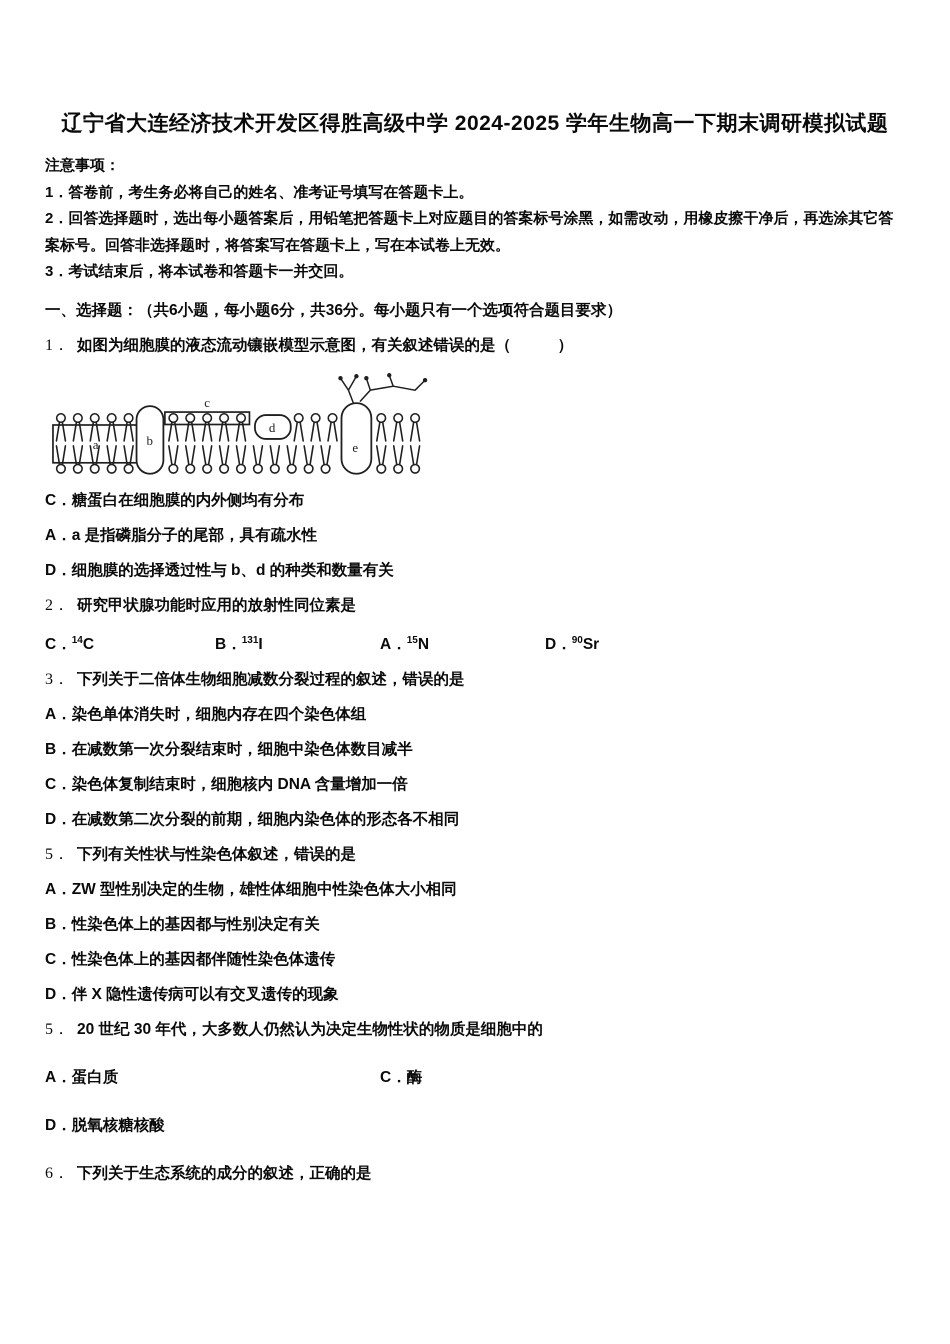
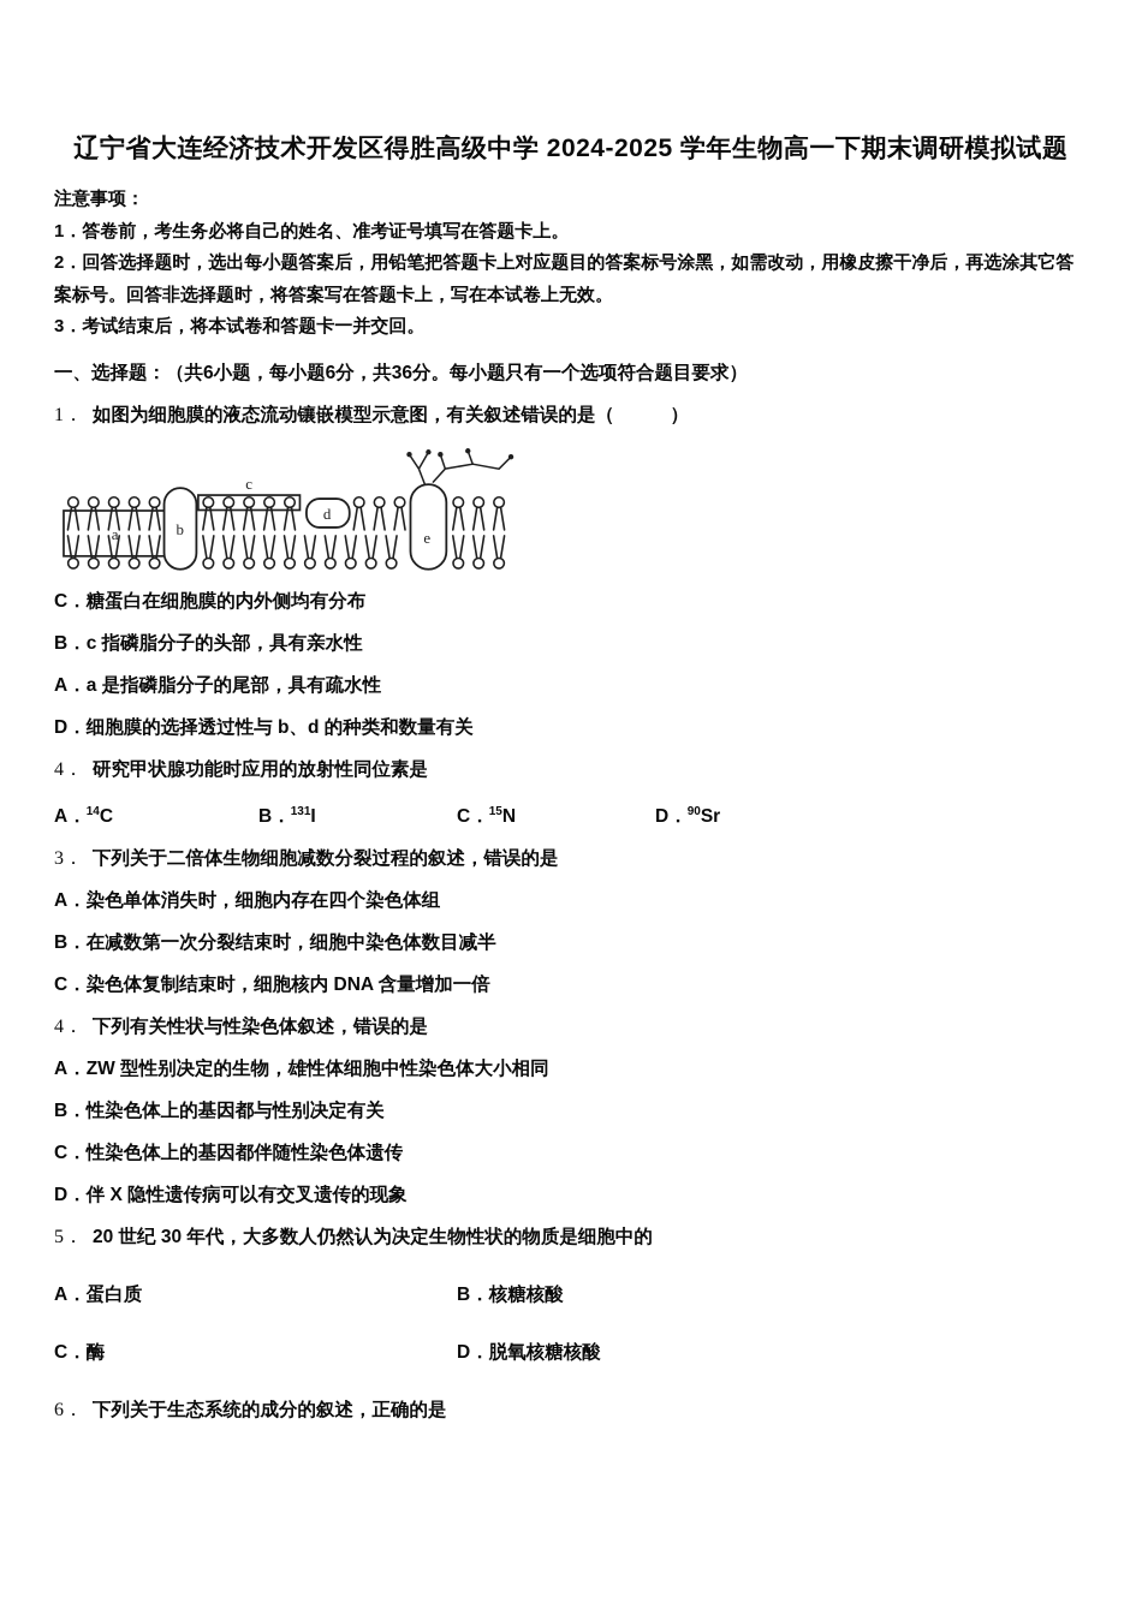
  辽宁省大连经济技术开发区得胜高级中学 2024-2025 学年生物高一下期末调研模拟试题
  注意事项：
  1．答卷前，考生务必将自己的姓名、准考证号填写在答题卡上。
  2．回答选择题时，选出每小题答案后，用铅笔把答题卡上对应题目的答案标号涂黑，如需改动，用橡皮擦干净后，再选涂其它答案标号。回答非选择题时，将答案写在答题卡上，写在本试卷上无效。
  3．考试结束后，将本试卷和答题卡一并交回。
  一、选择题：（共6小题，每小题6分，共36分。每小题只有一个选项符合题目要求）
  1． 如图为细胞膜的液态流动镶嵌模型示意图，有关叙述错误的是（ ）
  a
  b
  c
  d
  e
  C．糖蛋白在细胞膜的内外侧均有分布
+ B．c 指磷脂分子的头部，具有亲水性
  A．a 是指磷脂分子的尾部，具有疏水性
  D．细胞膜的选择透过性与 b、d 的种类和数量有关
- 2． 研究甲状腺功能时应用的放射性同位素是
+ 4． 研究甲状腺功能时应用的放射性同位素是
- C．14C
+ A．14C
  B．131I
- A．15N
+ C．15N
  D．90Sr
  3． 下列关于二倍体生物细胞减数分裂过程的叙述，错误的是
  A．染色单体消失时，细胞内存在四个染色体组
  B．在减数第一次分裂结束时，细胞中染色体数目减半
  C．染色体复制结束时，细胞核内 DNA 含量增加一倍
- D．在减数第二次分裂的前期，细胞内染色体的形态各不相同
- 5． 下列有关性状与性染色体叙述，错误的是
+ 4． 下列有关性状与性染色体叙述，错误的是
  A．ZW 型性别决定的生物，雄性体细胞中性染色体大小相同
  B．性染色体上的基因都与性别决定有关
  C．性染色体上的基因都伴随性染色体遗传
  D．伴 X 隐性遗传病可以有交叉遗传的现象
  5． 20 世纪 30 年代，大多数人仍然认为决定生物性状的物质是细胞中的
  A．蛋白质
+ B．核糖核酸
  C．酶
  D．脱氧核糖核酸
  6． 下列关于生态系统的成分的叙述，正确的是
